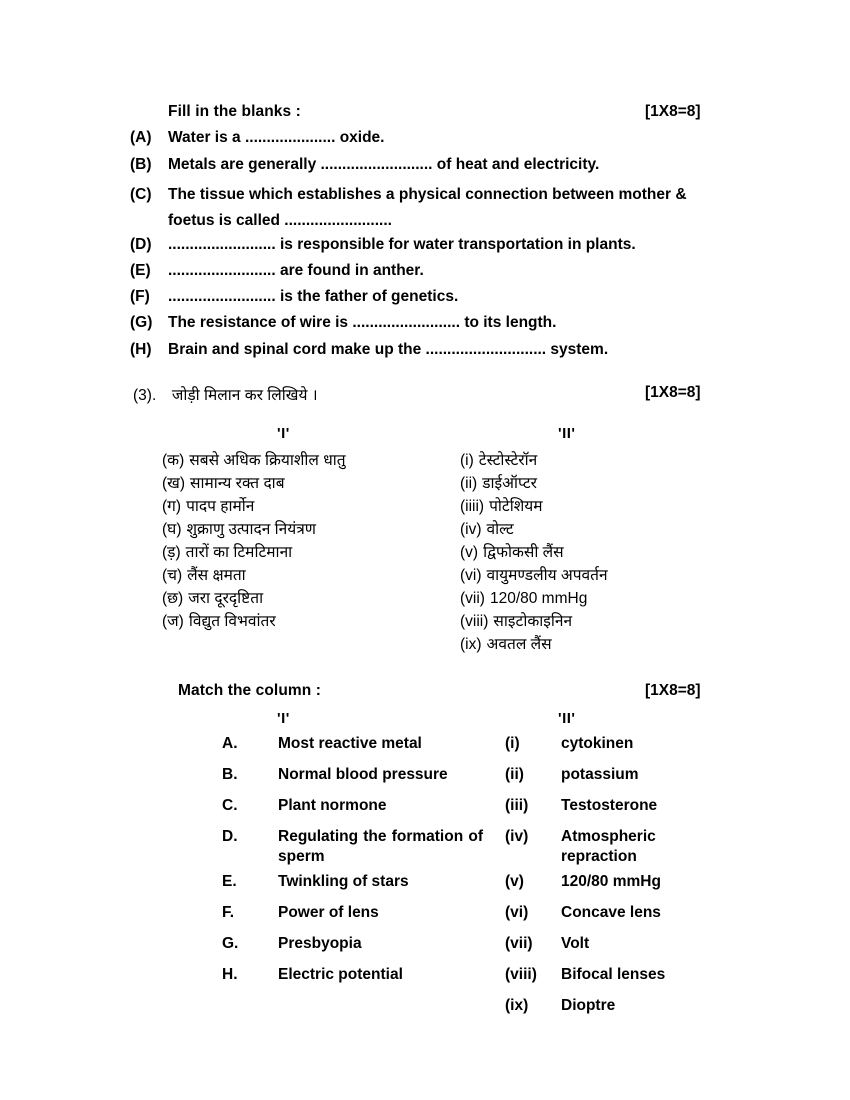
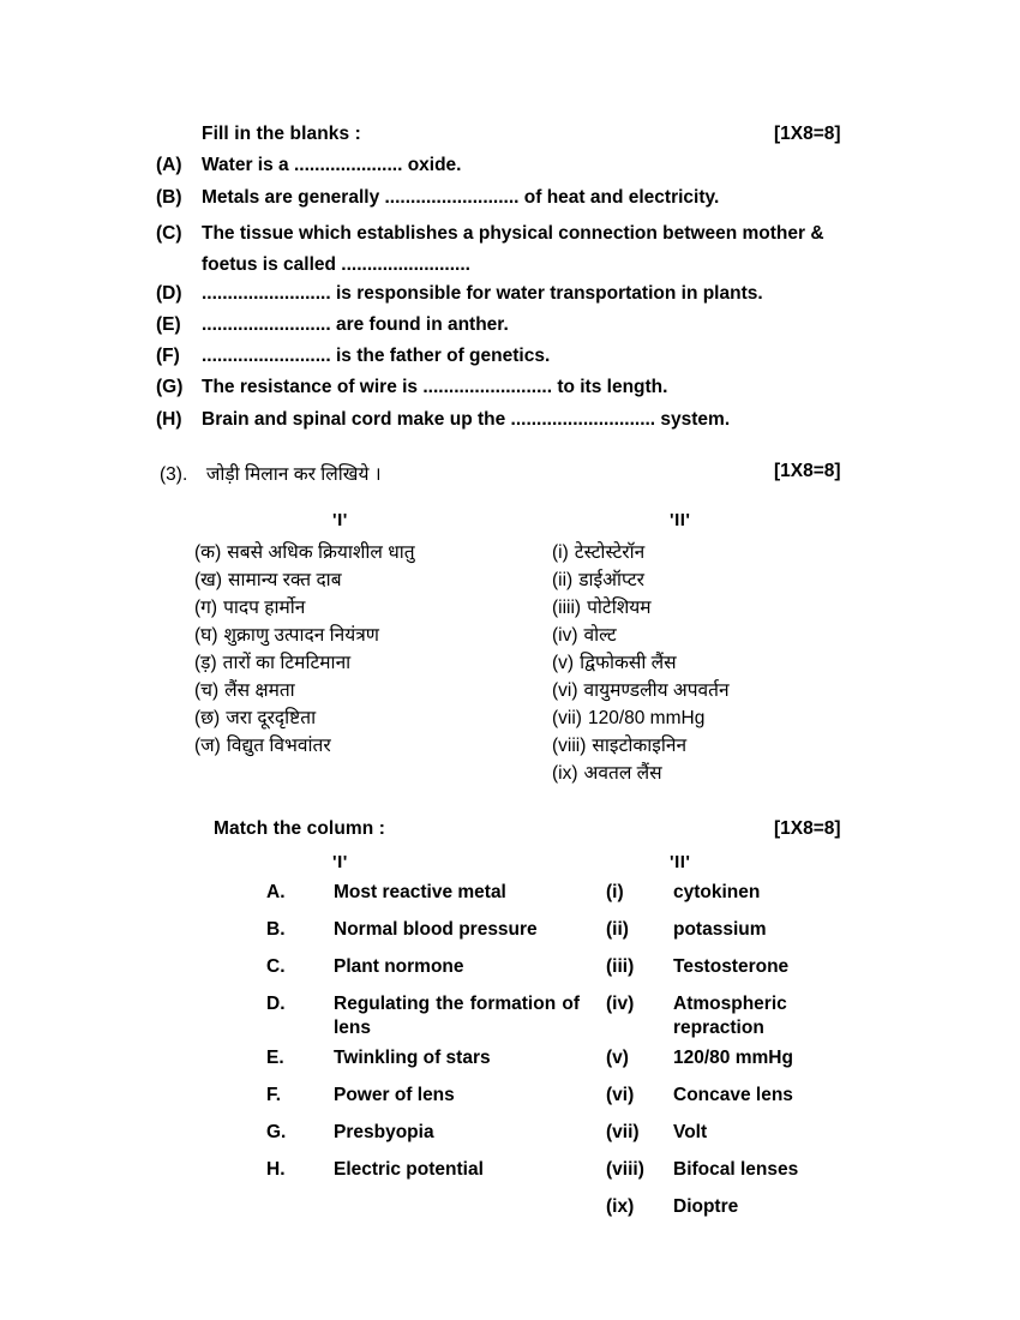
  Fill in the blanks :
  [1X8=8]
  (A)
  Water is a ..................... oxide.
  (B)
  Metals are generally .......................... of heat and electricity.
  (C)
  The tissue which establishes a physical connection between mother & foetus is called .........................
  (D)
  ......................... is responsible for water transportation in plants.
  (E)
  ......................... are found in anther.
  (F)
  ......................... is the father of genetics.
  (G)
  The resistance of wire is ......................... to its length.
  (H)
  Brain and spinal cord make up the ............................ system.
  (3). जोड़ी मिलान कर लिखिये ।
  [1X8=8]
  'I'
  'II'
  (क) सबसे अधिक क्रियाशील धातु
  (ख) सामान्य रक्त दाब
  (ग) पादप हार्मोन
  (घ) शुक्राणु उत्पादन नियंत्रण
  (ड़) तारों का टिमटिमाना
  (च) लैंस क्षमता
  (छ) जरा दूरदृष्टिता
  (ज) विद्युत विभवांतर
  (i) टेस्टोस्टेरॉन
  (ii) डाईऑप्टर
  (iiii) पोटेशियम
  (iv) वोल्ट
  (v) द्विफोकसी लैंस
  (vi) वायुमण्डलीय अपवर्तन
  (vii) 120/80 mmHg
  (viii) साइटोकाइनिन
  (ix) अवतल लैंस
  Match the column :
  [1X8=8]
  'I'
  'II'
  A.
  Most reactive metal
  B.
  Normal blood pressure
  C.
  Plant normone
  D.
- Regulating the formation of sperm
+ Regulating the formation of lens
  E.
  Twinkling of stars
  F.
  Power of lens
  G.
  Presbyopia
  H.
  Electric potential
  (i)
  cytokinen
  (ii)
  potassium
  (iii)
  Testosterone
  (iv)
  Atmospheric repraction
  (v)
  120/80 mmHg
  (vi)
  Concave lens
  (vii)
  Volt
  (viii)
  Bifocal lenses
  (ix)
  Dioptre
